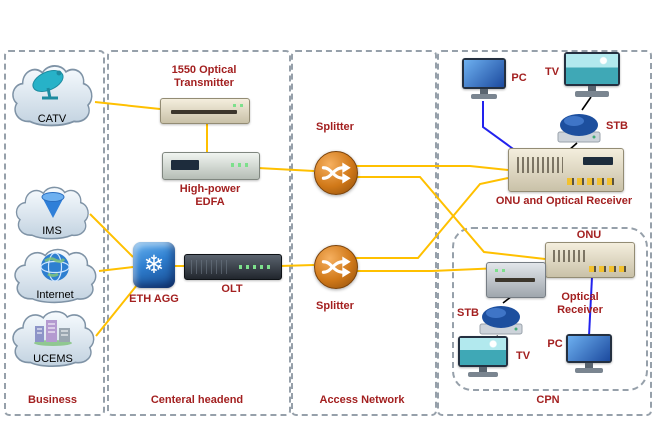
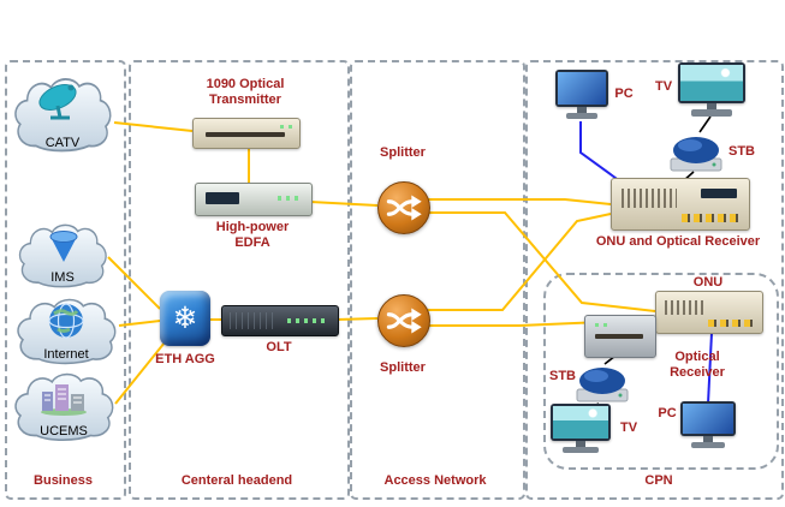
  Business
  Centeral headend
  Access Network
  CPN
  CATV
  IMS
  Internet
  UCEMS
- 1550 Optical Transmitter
+ 1090 Optical Transmitter
  High-power EDFA
  ❄
  ETH AGG
  OLT
  Splitter
  Splitter
  PC
  TV
  STB
  ONU and Optical Receiver
  ONU
  Optical Receiver
  STB
  TV
  PC
